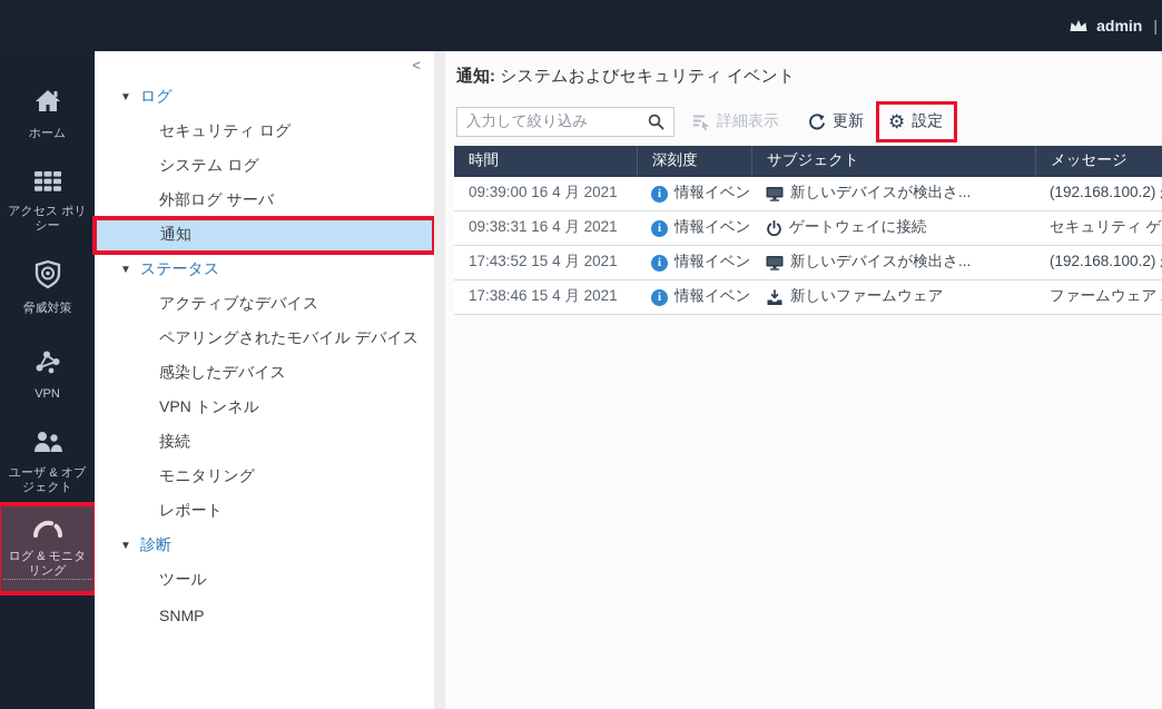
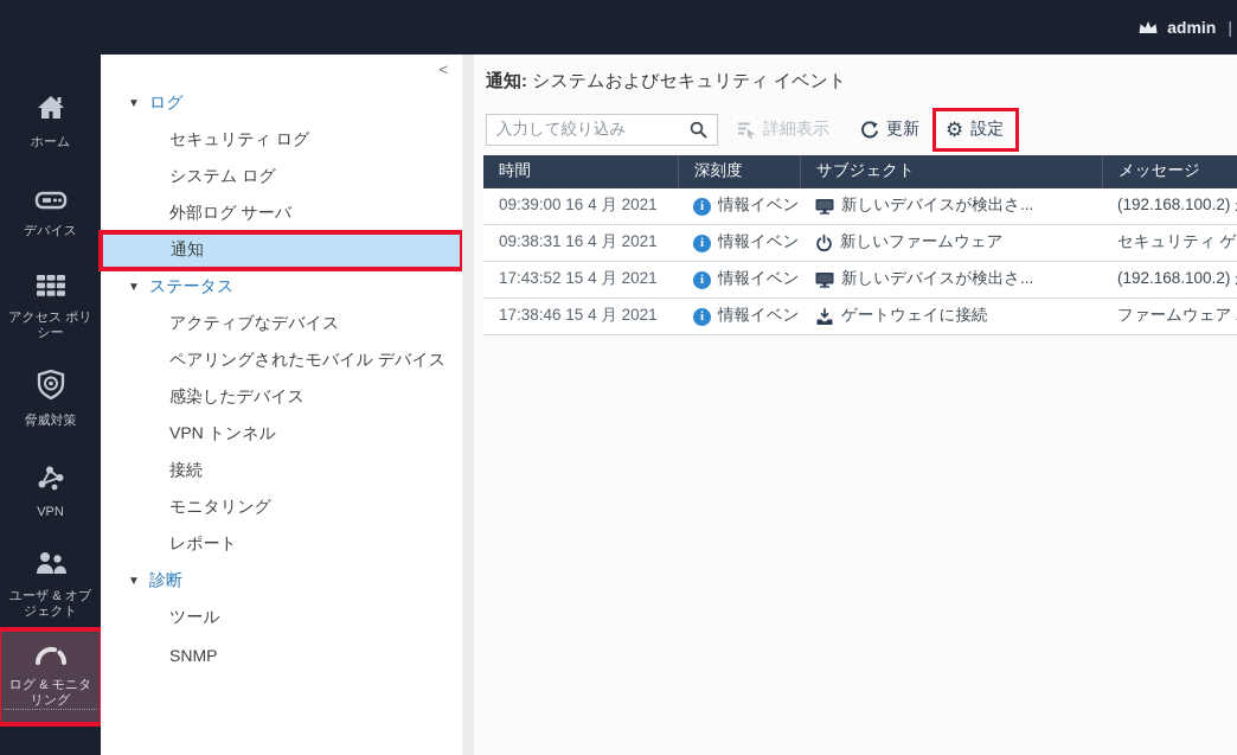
  admin
  |
  ホーム
+ デバイス
  アクセス ポリシー
  脅威対策
  VPN
  ユーザ & オブジェクト
  ログ & モニタリング
  <
  ▼
  ログ
  セキュリティ ログ
  システム ログ
  外部ログ サーバ
  通知
  ▼
  ステータス
  アクティブなデバイス
  ペアリングされたモバイル デバイス
  感染したデバイス
  VPN トンネル
  接続
  モニタリング
  レポート
  ▼
  診断
  ツール
  SNMP
  通知: システムおよびセキュリティ イベント
  入力して絞り込み
  詳細表示
  更新
  ⚙
  設定
  時間
  深刻度
  サブジェクト
  メッセージ
  09:39:00 16 4 月 2021
  i
  情報イベン
  新しいデバイスが検出さ...
  (192.168.100.2)
  09:38:31 16 4 月 2021
  i
  情報イベン
- ゲートウェイに接続
+ 新しいファームウェア
  セキュリティ ゲ
  17:43:52 15 4 月 2021
  i
  情報イベン
  新しいデバイスが検出さ...
  (192.168.100.2)
  17:38:46 15 4 月 2021
  i
  情報イベン
- 新しいファームウェア
+ ゲートウェイに接続
  ファームウェア
